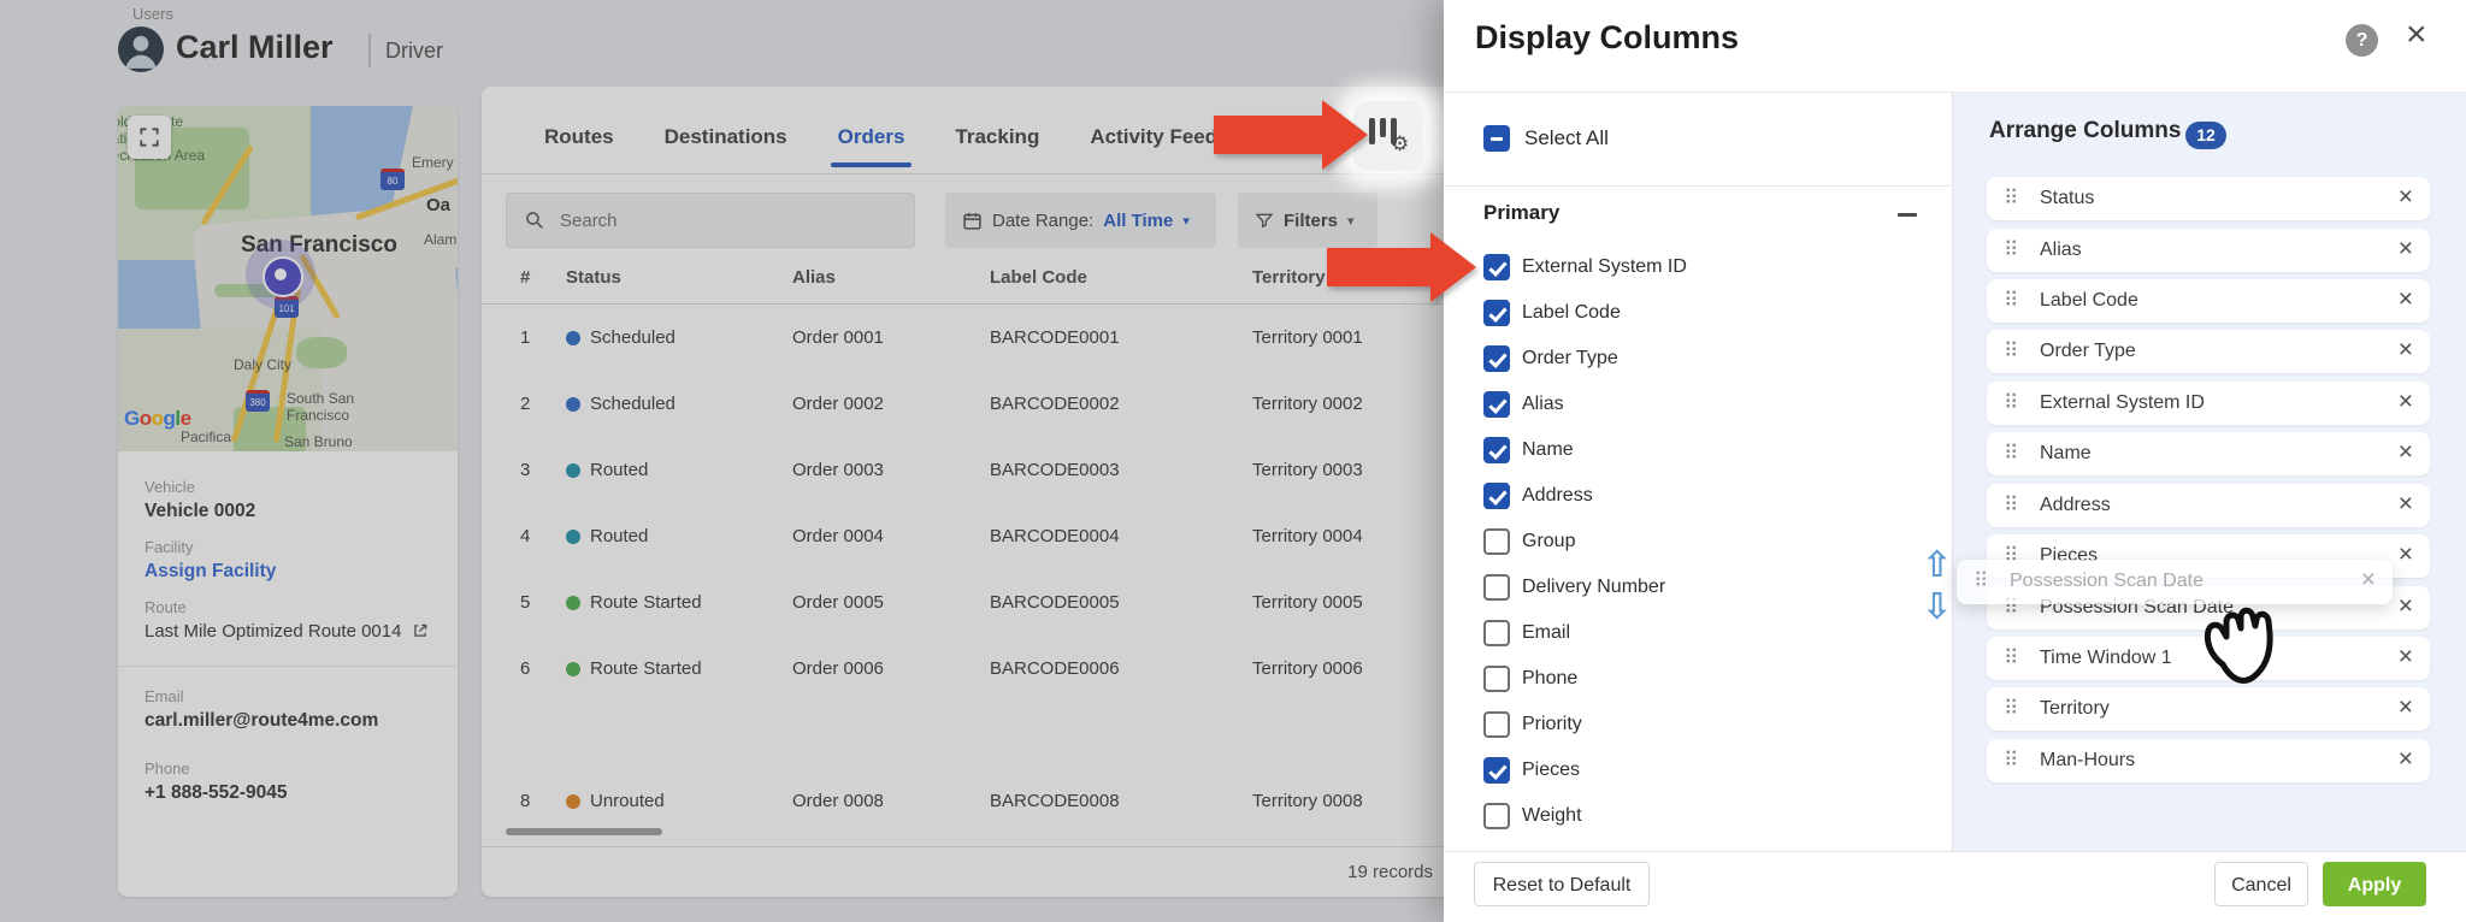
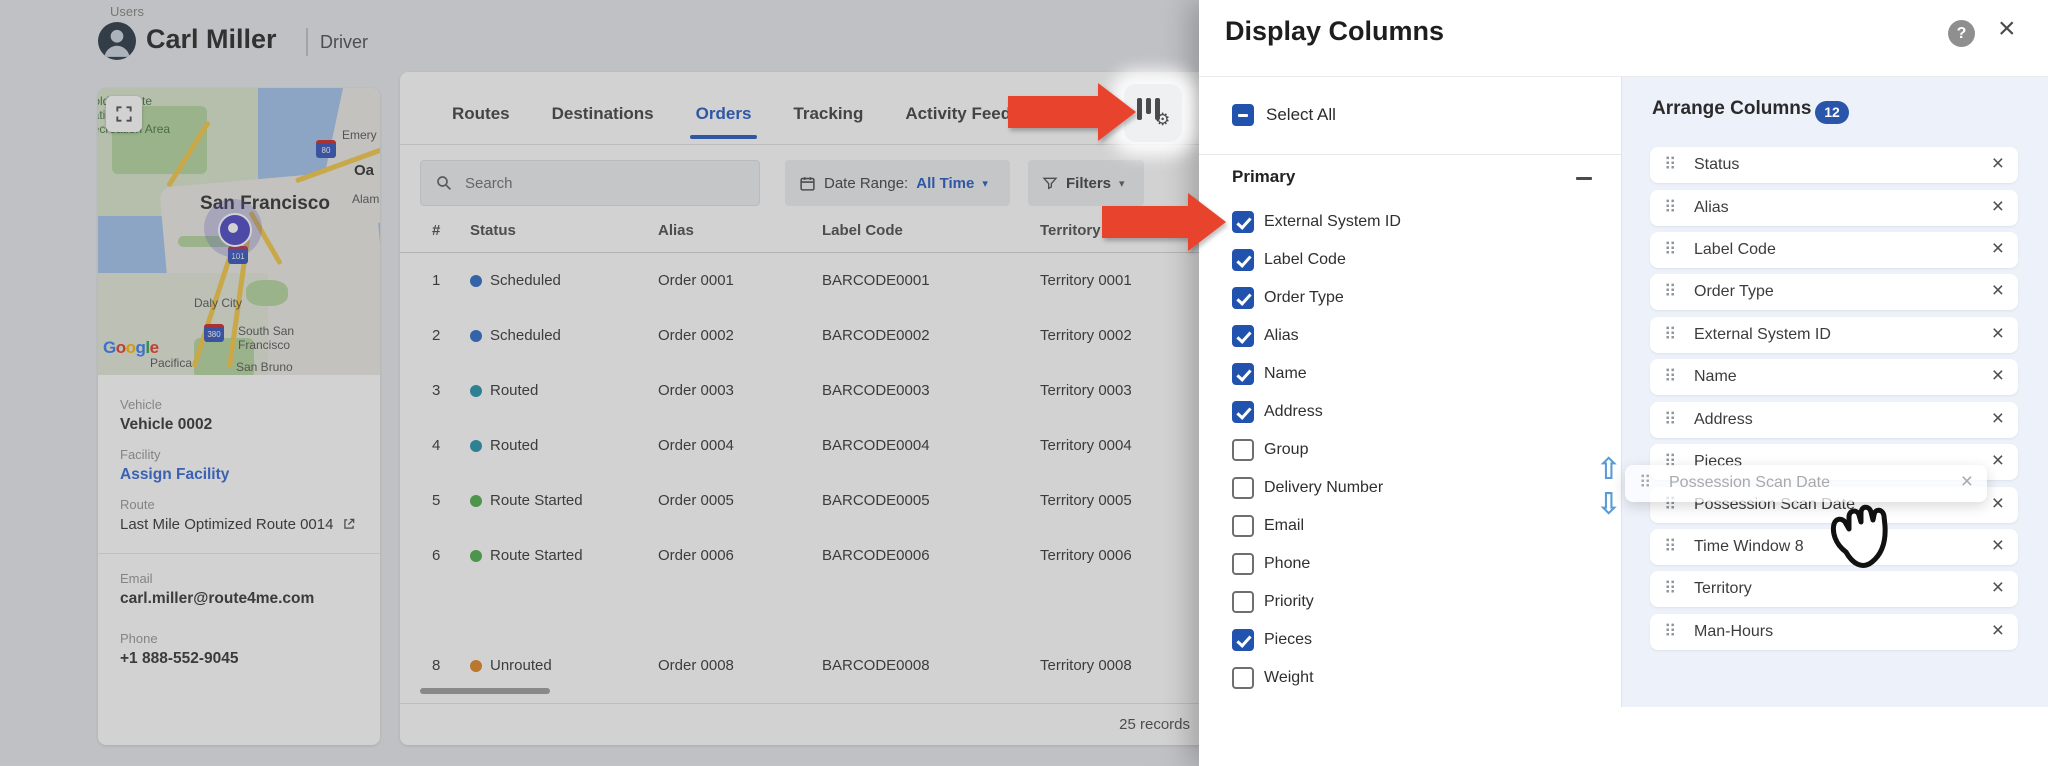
  Users
  Carl Miller
  Driver
  San Francisco
  Daly City
  South San Francisco
  Pacifica
  San Bruno
  Oa
  Emery
  Alam
  80
  101
  380
  Google
  Vehicle
  Vehicle 0002
  Facility
  Assign Facility
  Route
  Last Mile Optimized Route 0014
  Email
  carl.miller@route4me.com
  Phone
  +1 888-552-9045
  Routes
  Destinations
  Orders
  Tracking
  Activity Feed
  Search
  Date Range:
  All Time
  ▾
  Filters
  ▾
  #
  Status
  Alias
  Label Code
  Territory
  1
  Scheduled
  Order 0001
  BARCODE0001
  Territory 0001
  2
  Scheduled
  Order 0002
  BARCODE0002
  Territory 0002
  3
  Routed
  Order 0003
  BARCODE0003
  Territory 0003
  4
  Routed
  Order 0004
  BARCODE0004
  Territory 0004
  5
  Route Started
  Order 0005
  BARCODE0005
  Territory 0005
  6
  Route Started
  Order 0006
  BARCODE0006
  Territory 0006
  8
  Unrouted
  Order 0008
  BARCODE0008
  Territory 0008
- 19 records
+ 25 records
  ⚙
  Display Columns
  ?
  ×
  Select All
  Primary
  External System ID
  Label Code
  Order Type
  Alias
  Name
  Address
  Group
  Delivery Number
  Email
  Phone
  Priority
  Pieces
  Weight
  Arrange Columns
  12
  ⠿
  Status
  ×
  ⠿
  Alias
  ×
  ⠿
  Label Code
  ×
  ⠿
  Order Type
  ×
  ⠿
  External System ID
  ×
  ⠿
  Name
  ×
  ⠿
  Address
  ×
  ⠿
  Pieces
  ×
  ⠿
  Possession Scan Date
  ×
  ⠿
- Time Window 1
+ Time Window 8
  ×
  ⠿
  Territory
  ×
  ⠿
  Man-Hours
  ×
  ⠿
  Possession Scan Date
  ×
  ⇧
  ⇩
- Reset to Default
- Cancel
- Apply
